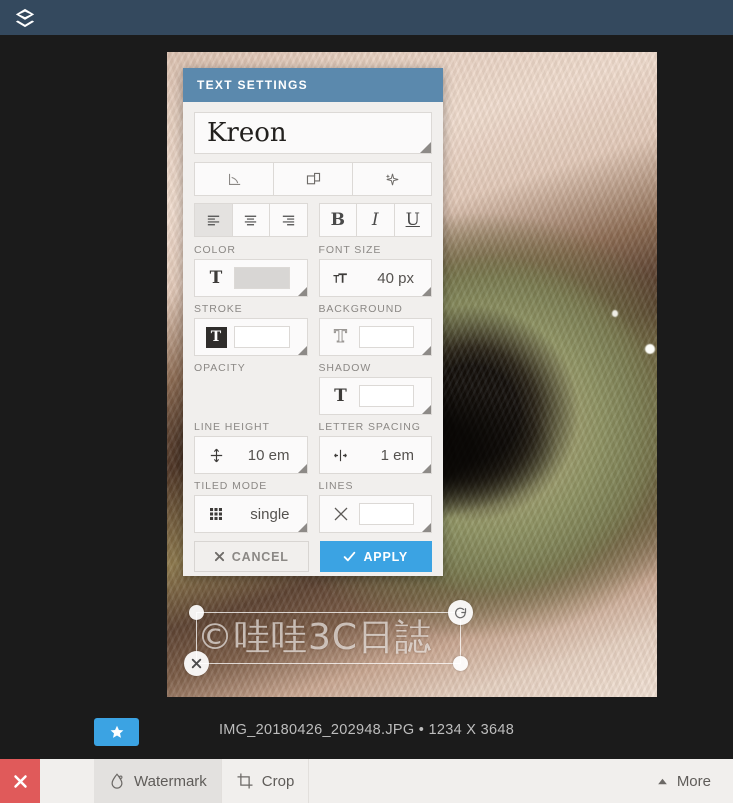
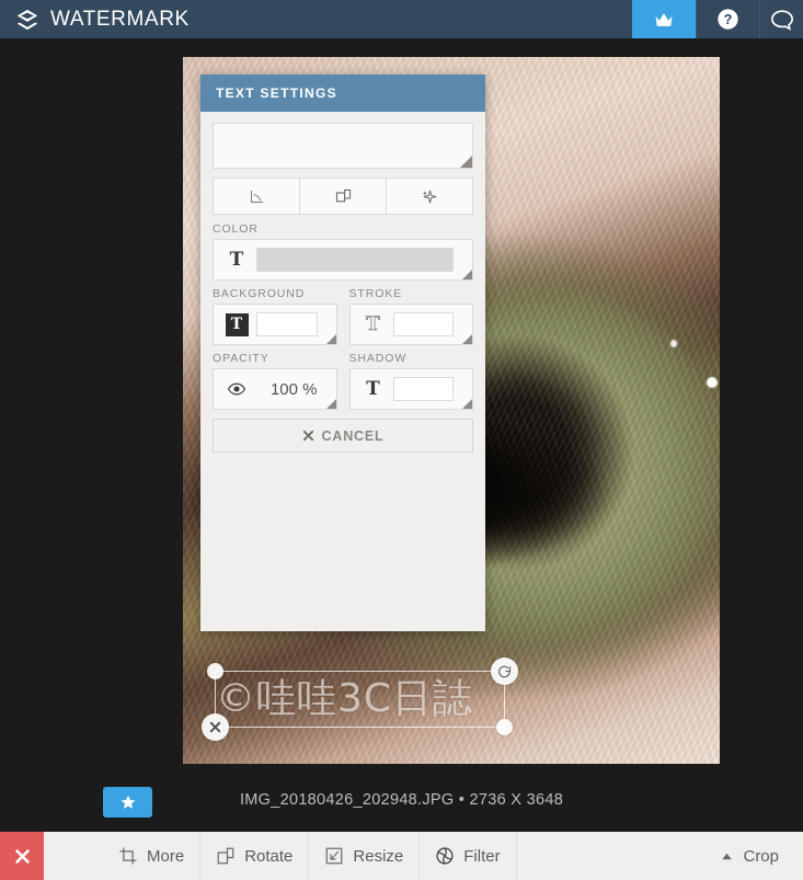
+ WATERMARK
+ ?
  ©哇哇3C日誌
  TEXT SETTINGS
- Kreon
- B
- I
- U
  COLOR
  T
- FONT SIZE
- 40 px
- STROKE
+ BACKGROUND
  T
- BACKGROUND
+ STROKE
  T
  OPACITY
+ 100 %
  SHADOW
  T
- LINE HEIGHT
- 10 em
- LETTER SPACING
- 1 em
- TILED MODE
- single
- LINES
  CANCEL
- APPLY
- IMG_20180426_202948.JPG • 1234 X 3648
+ IMG_20180426_202948.JPG • 2736 X 3648
- Watermark
- Crop
+ More
+ Rotate
+ Resize
+ Filter
- More
+ Crop
